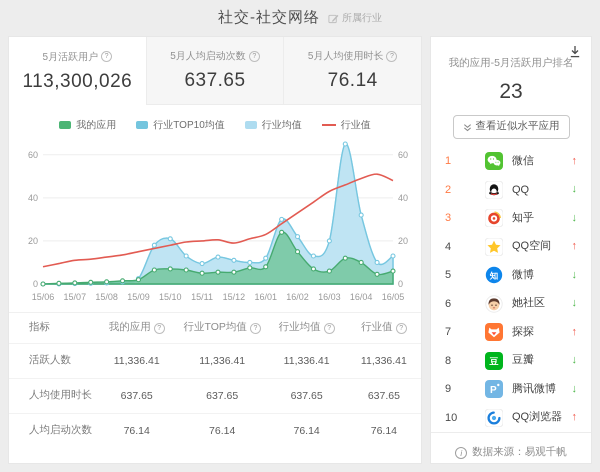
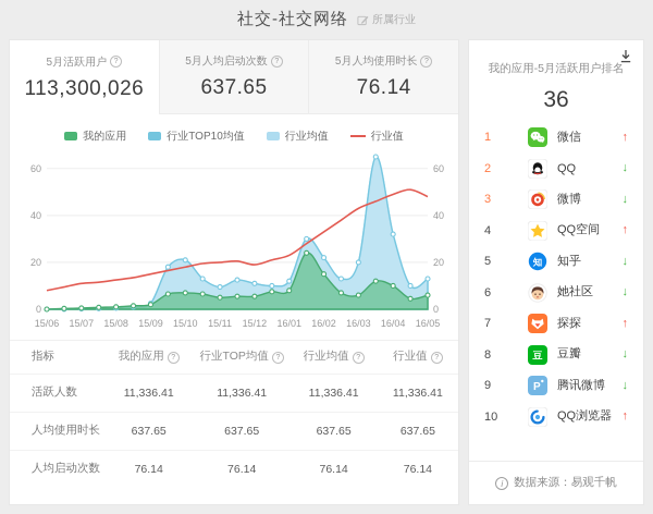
  社交-社交网络
  所属行业
  5月活跃用户
  113,300,026
  5月人均启动次数
  637.65
  5月人均使用时长
  76.14
  我的应用
  行业TOP10均值
  行业均值
  行业值
  0
  0
  20
  20
  40
  40
  60
  60
  15/06
  15/07
  15/08
  15/09
  15/10
  15/11
  15/12
  16/01
  16/02
  16/03
  16/04
  16/05
  指标
  我的应用
  行业TOP均值
  行业均值
  行业值
  活跃人数
  11,336.41
  11,336.41
  11,336.41
  11,336.41
  人均使用时长
  637.65
  637.65
  637.65
  637.65
  人均启动次数
  76.14
  76.14
  76.14
  76.14
  我的应用-5月活跃用户排名
- 23
+ 36
- 查看近似水平应用
  1
  微信
  ↑
  2
  QQ
  ↓
  3
- 知乎
+ 微博
  ↓
  4
  QQ空间
  ↑
  5
  知
- 微博
+ 知乎
  ↓
  6
  她社区
  ↓
  7
  探探
  ↑
  8
  豆
  豆瓣
  ↓
  9
  P
  腾讯微博
  ↓
  10
  QQ浏览器
  ↑
  i
  数据来源：易观千帆
